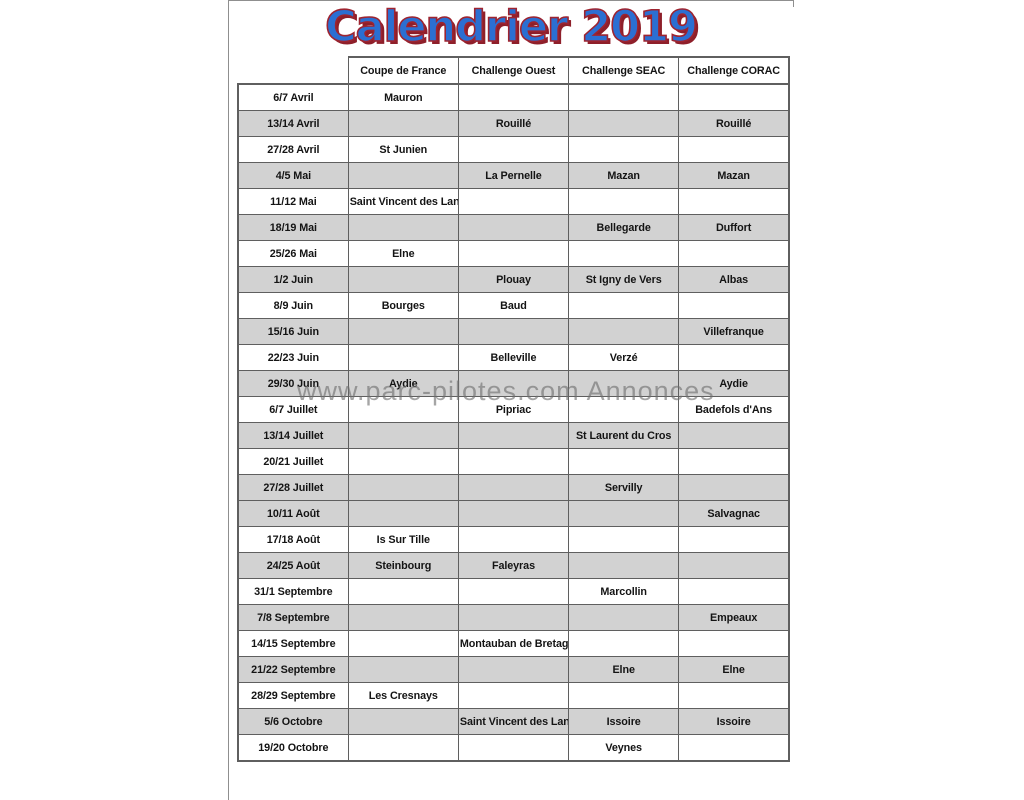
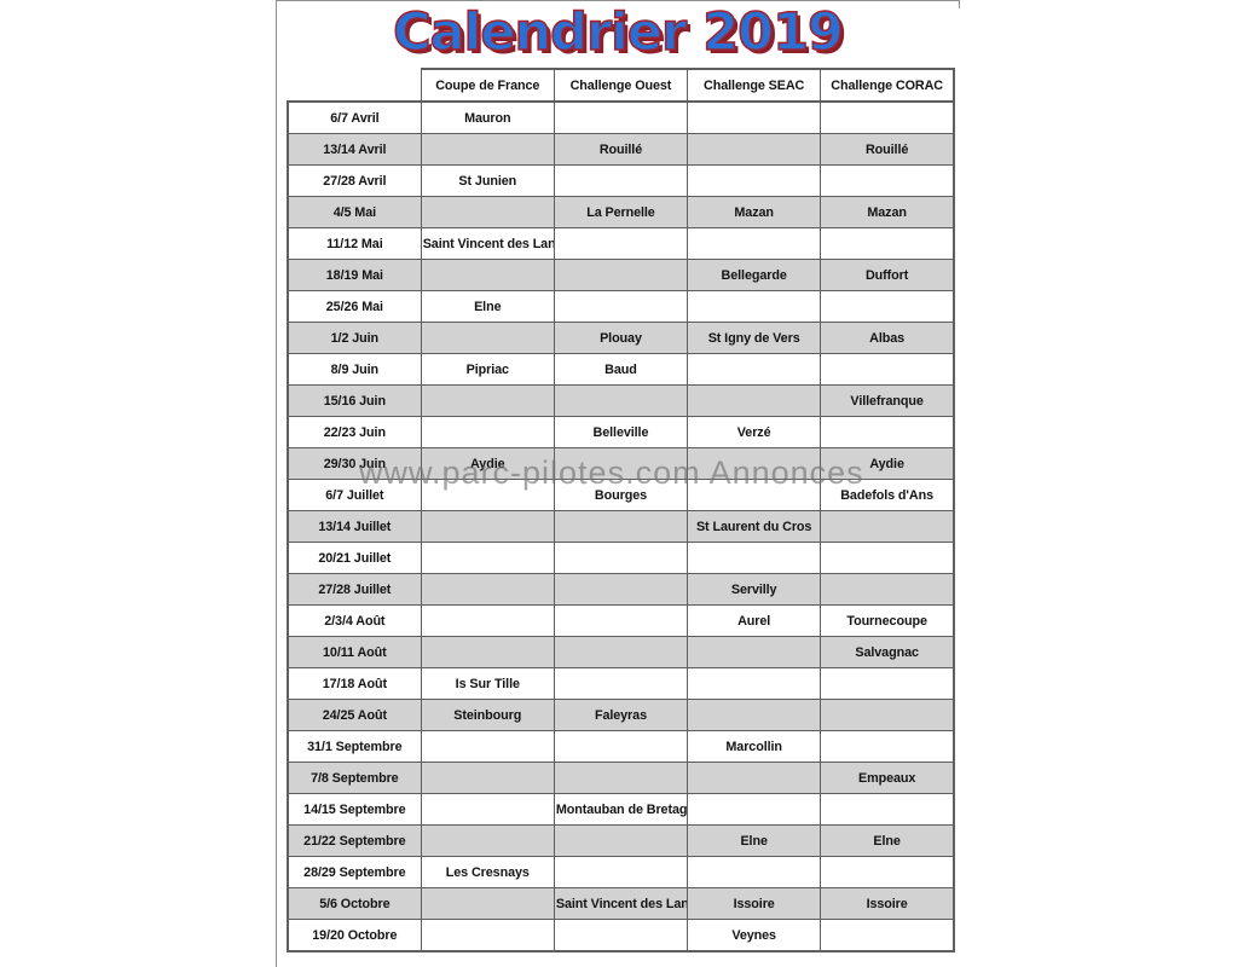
  Calendrier 2019
  	Coupe de France	Challenge Ouest	Challenge SEAC	Challenge CORAC
  6/7 Avril	Mauron
  13/14 Avril		Rouillé		Rouillé
  27/28 Avril	St Junien
  4/5 Mai		La Pernelle	Mazan	Mazan
  11/12 Mai	Saint Vincent des Lan
  18/19 Mai			Bellegarde	Duffort
  25/26 Mai	Elne
  1/2 Juin		Plouay	St Igny de Vers	Albas
- 8/9 Juin	Bourges	Baud
+ 8/9 Juin	Pipriac	Baud
  15/16 Juin				Villefranque
  22/23 Juin		Belleville	Verzé
  29/30 Juin	Aydie			Aydie
- 6/7 Juillet		Pipriac		Badefols d'Ans
+ 6/7 Juillet		Bourges		Badefols d'Ans
  13/14 Juillet			St Laurent du Cros
  20/21 Juillet
  27/28 Juillet			Servilly
+ 2/3/4 Août			Aurel	Tournecoupe
  10/11 Août				Salvagnac
  17/18 Août	Is Sur Tille
  24/25 Août	Steinbourg	Faleyras
  31/1 Septembre			Marcollin
  7/8 Septembre				Empeaux
  14/15 Septembre		Montauban de Bretag
  21/22 Septembre			Elne	Elne
  28/29 Septembre	Les Cresnays
  5/6 Octobre		Saint Vincent des Lan	Issoire	Issoire
  19/20 Octobre			Veynes
  www.parc-pilotes.com Annonces
